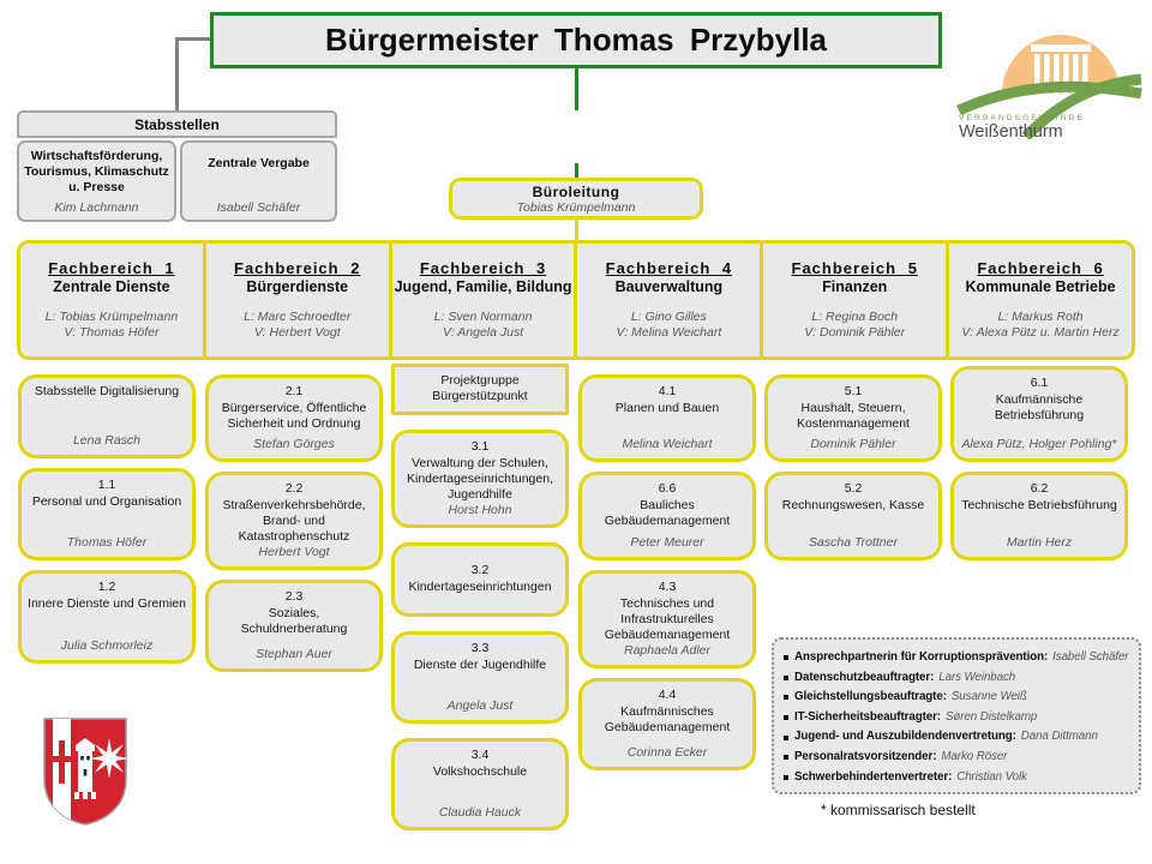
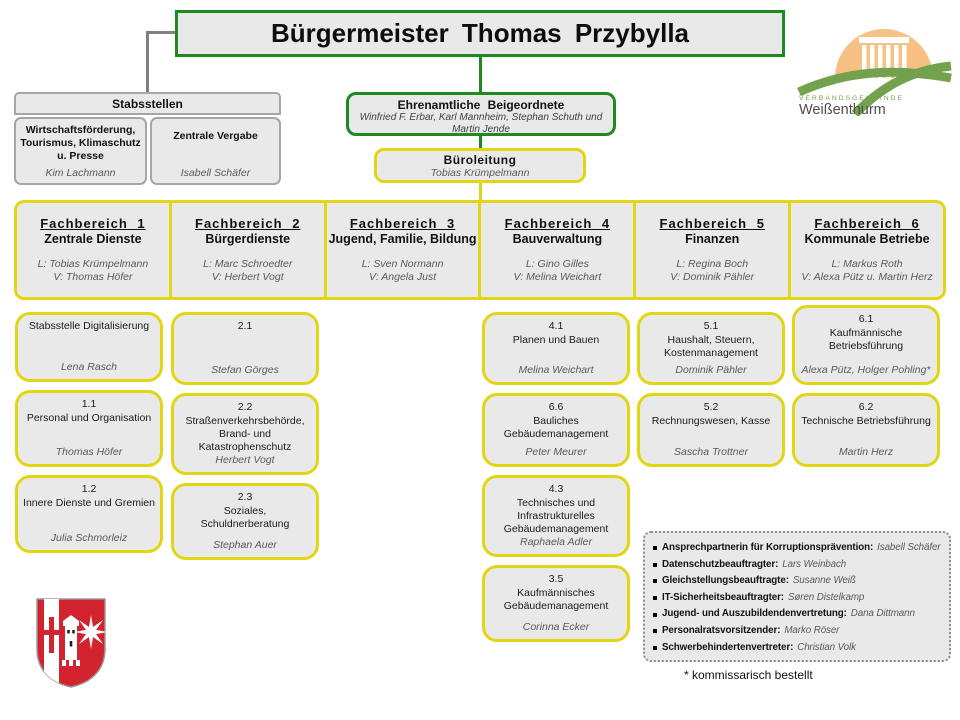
  Bürgermeister Thomas Przybylla
  Weißenthurm
  Stabsstellen
  Wirtschaftsförderung, Tourismus, Klimaschutz u. Presse
  Kim Lachmann
  Zentrale Vergabe
  Isabell Schäfer
+ Ehrenamtliche Beigeordnete
+ Winfried F. Erbar, Karl Mannheim, Stephan Schuth und Martin Jende
  Büroleitung
  Tobias Krümpelmann
  Fachbereich 1
  Zentrale Dienste
  L: Tobias Krümpelmann
  V: Thomas Höfer
  Fachbereich 2
  Bürgerdienste
  L: Marc Schroedter
  V: Herbert Vogt
  Fachbereich 3
  Jugend, Familie, Bildung
  L: Sven Normann
  V: Angela Just
  Fachbereich 4
  Bauverwaltung
  L: Gino Gilles
  V: Melina Weichart
  Fachbereich 5
  Finanzen
  L: Regina Boch
  V: Dominik Pähler
  Fachbereich 6
  Kommunale Betriebe
  L: Markus Roth
  V: Alexa Pütz u. Martin Herz
  Stabsstelle Digitalisierung
  Lena Rasch
  1.1
  Personal und Organisation
  Thomas Höfer
  1.2
  Innere Dienste und Gremien
  Julia Schmorleiz
  2.1
- Bürgerservice, Öffentliche Sicherheit und Ordnung
  Stefan Görges
  2.2
  Straßenverkehrsbehörde, Brand- und Katastrophenschutz
  Herbert Vogt
  2.3
  Soziales, Schuldnerberatung
  Stephan Auer
- Projektgruppe Bürgerstützpunkt
- 3.1
- Verwaltung der Schulen, Kindertageseinrichtungen, Jugendhilfe
- Horst Hohn
- 3.2
- Kindertageseinrichtungen
- 3.3
- Dienste der Jugendhilfe
- Angela Just
- 3.4
- Volkshochschule
- Claudia Hauck
  4.1
  Planen und Bauen
  Melina Weichart
  6.6
  Bauliches Gebäudemanagement
  Peter Meurer
  4.3
  Technisches und Infrastrukturelles Gebäudemanagement
  Raphaela Adler
- 4.4
+ 3.5
  Kaufmännisches Gebäudemanagement
  Corinna Ecker
  5.1
  Haushalt, Steuern, Kostenmanagement
  Dominik Pähler
  5.2
  Rechnungswesen, Kasse
  Sascha Trottner
  6.1
  Kaufmännische Betriebsführung
  Alexa Pütz, Holger Pohling*
  6.2
  Technische Betriebsführung
  Martin Herz
  Ansprechpartnerin für Korruptionsprävention:
  Isabell Schäfer
  Datenschutzbeauftragter:
  Lars Weinbach
  Gleichstellungsbeauftragte:
  Susanne Weiß
  IT-Sicherheitsbeauftragter:
  Søren Distelkamp
  Jugend- und Auszubildendenvertretung:
  Dana Dittmann
  Personalratsvorsitzender:
  Marko Röser
  Schwerbehindertenvertreter:
  Christian Volk
  * kommissarisch bestellt
